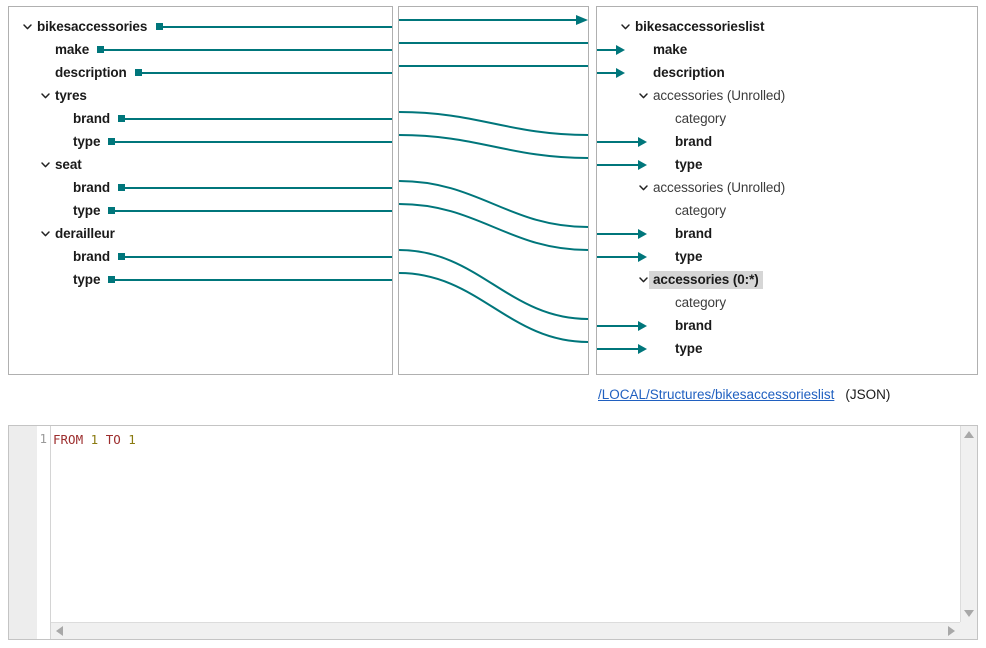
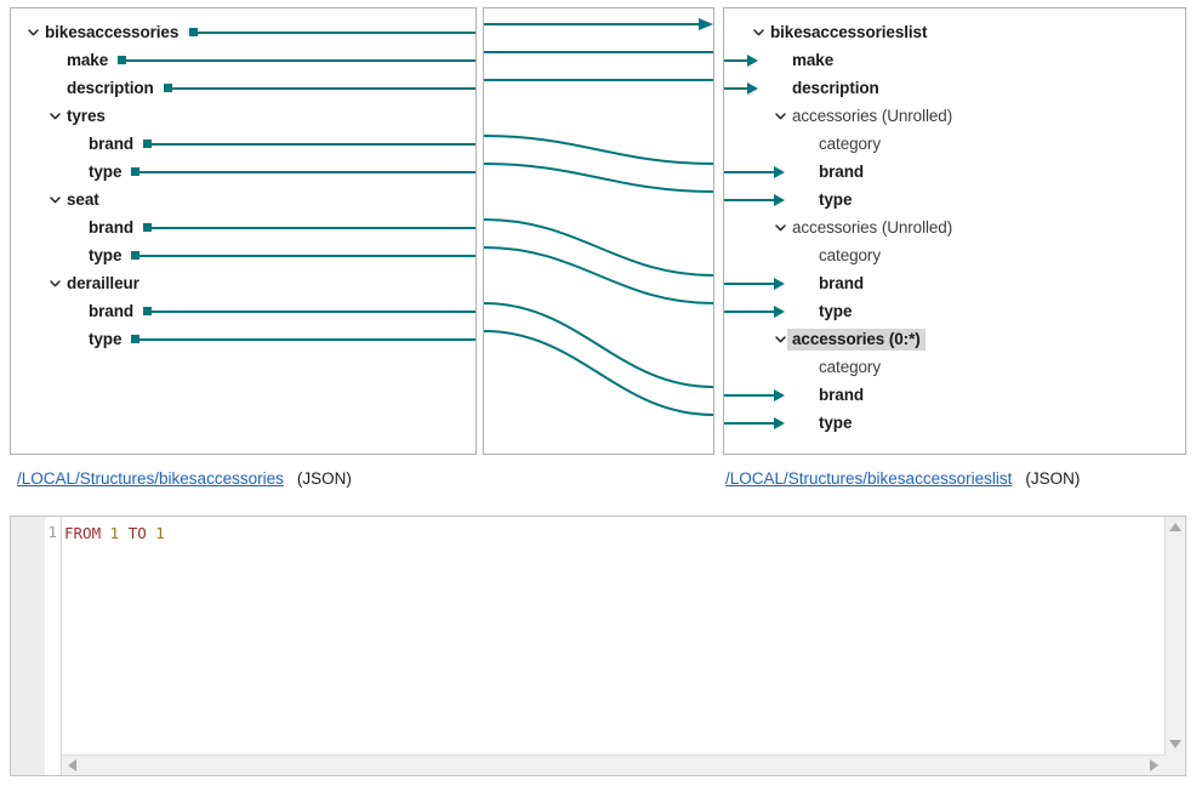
  bikesaccessories
  make
  description
  tyres
  brand
  type
  seat
  brand
  type
  derailleur
  brand
  type
  bikesaccessorieslist
  make
  description
  accessories (Unrolled)
  category
  brand
  type
  accessories (Unrolled)
  category
  brand
  type
  accessories (0:*)
  category
  brand
  type
+ /LOCAL/Structures/bikesaccessories (JSON)
  /LOCAL/Structures/bikesaccessorieslist (JSON)
  1
  FROM 1 TO 1
